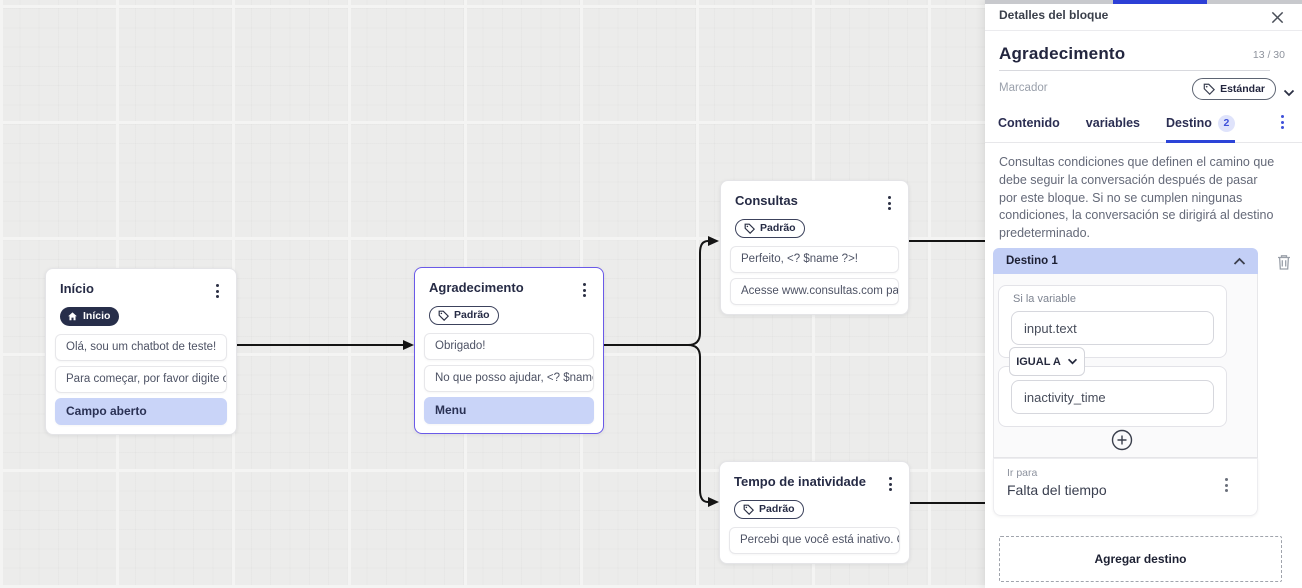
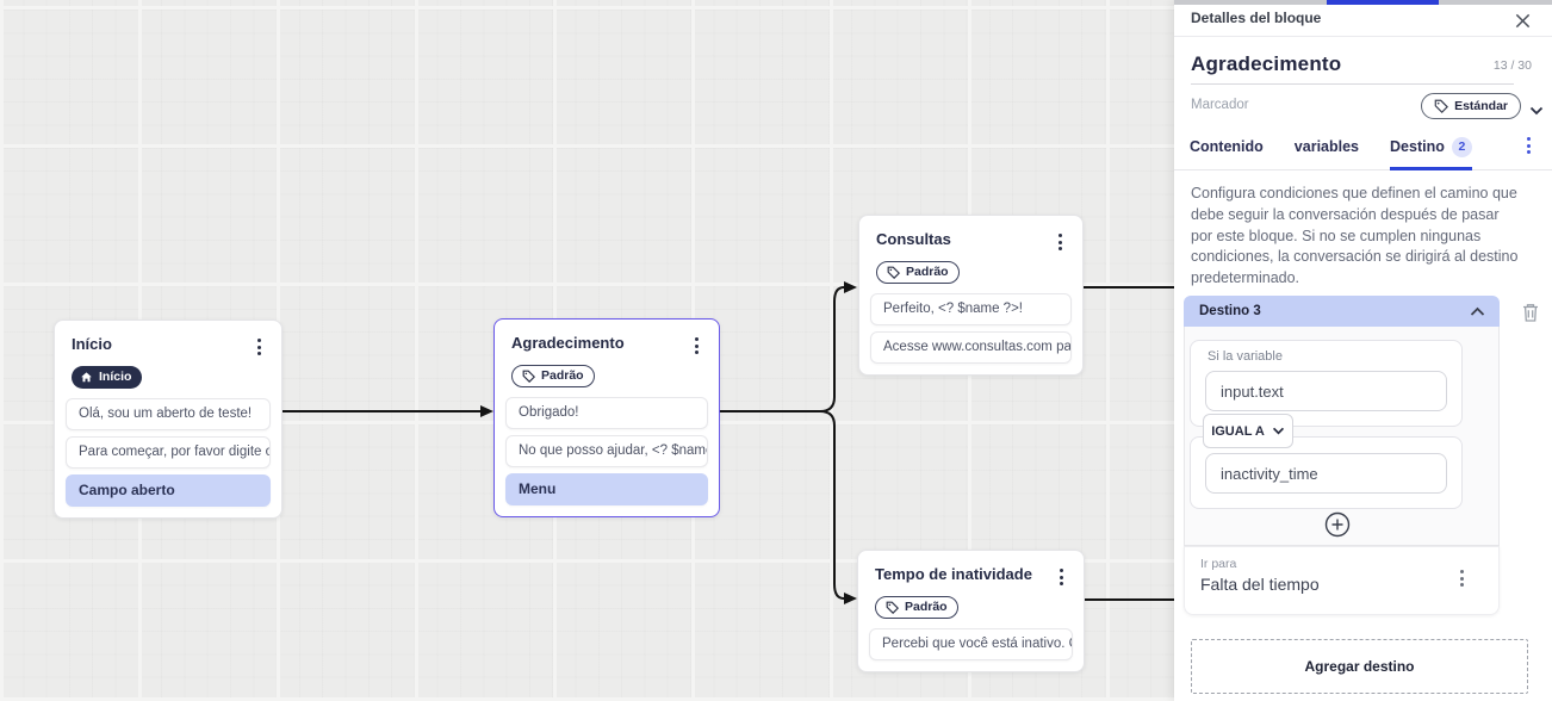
  Início
  Início
- Olá, sou um chatbot de teste!
+ Olá, sou um aberto de teste!
  Para começar, por favor digite o
  Campo aberto
  Agradecimento
  Padrão
  Obrigado!
  No que posso ajudar, <? $nam
  Menu
  Consultas
  Padrão
  Perfeito, <? $name ?>!
  Acesse www.consultas.com pa
  Tempo de inatividade
  Padrão
  Percebi que você está inativo.
  Detalles del bloque
  Agradecimento
  13 / 30
  Marcador
  Estándar
  Contenido
  variables
  Destino
  2
- Consultas condiciones que definen el camino que debe seguir la conversación después de pasar por este bloque. Si no se cumplen ningunas condiciones, la conversación se dirigirá al destino predeterminado.
+ Configura condiciones que definen el camino que debe seguir la conversación después de pasar por este bloque. Si no se cumplen ningunas condiciones, la conversación se dirigirá al destino predeterminado.
- Destino 1
+ Destino 3
  Si la variable
  input.text
  IGUAL A
  inactivity_time
  Ir para
  Falta del tiempo
  Agregar destino
